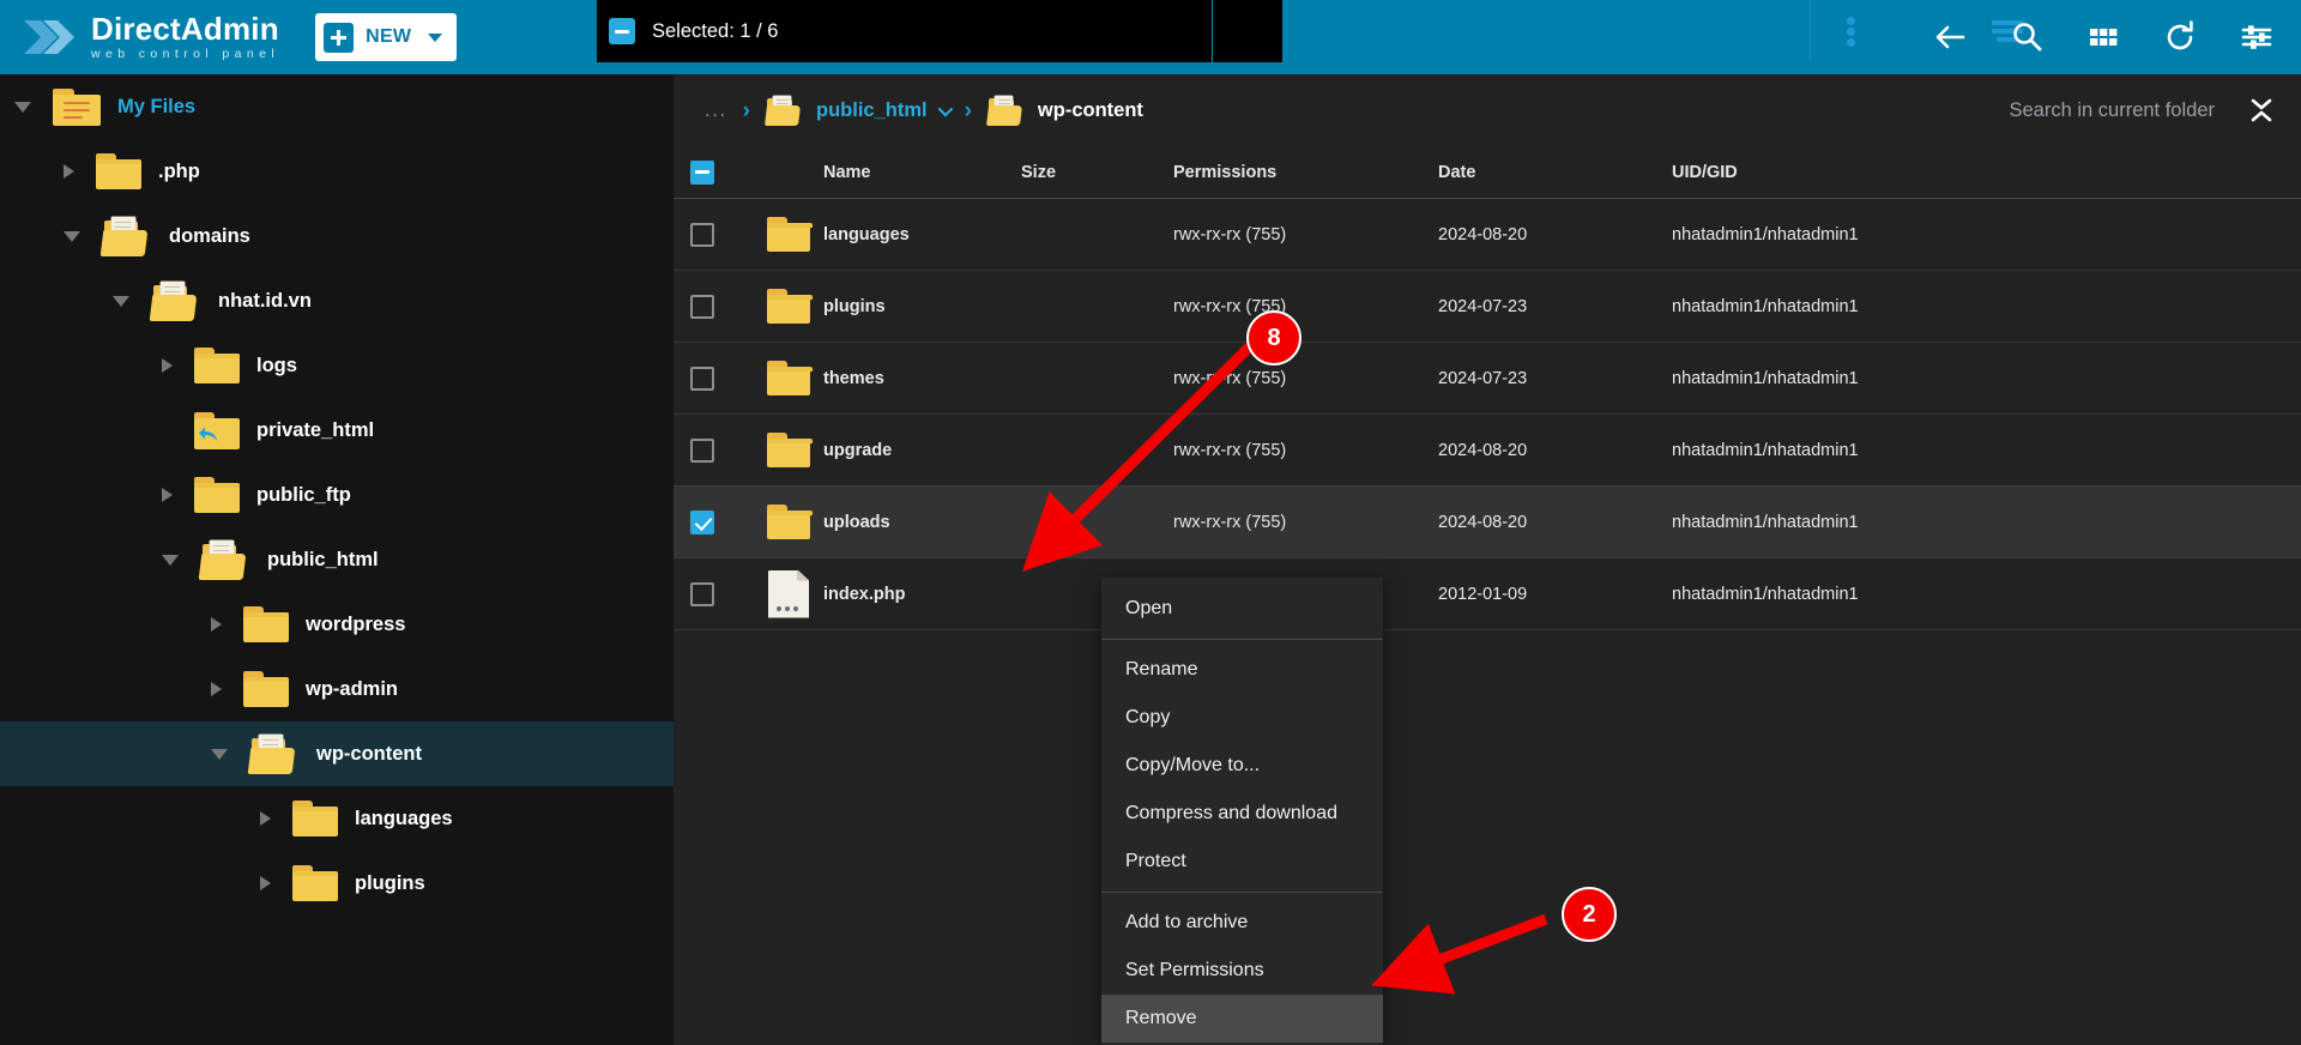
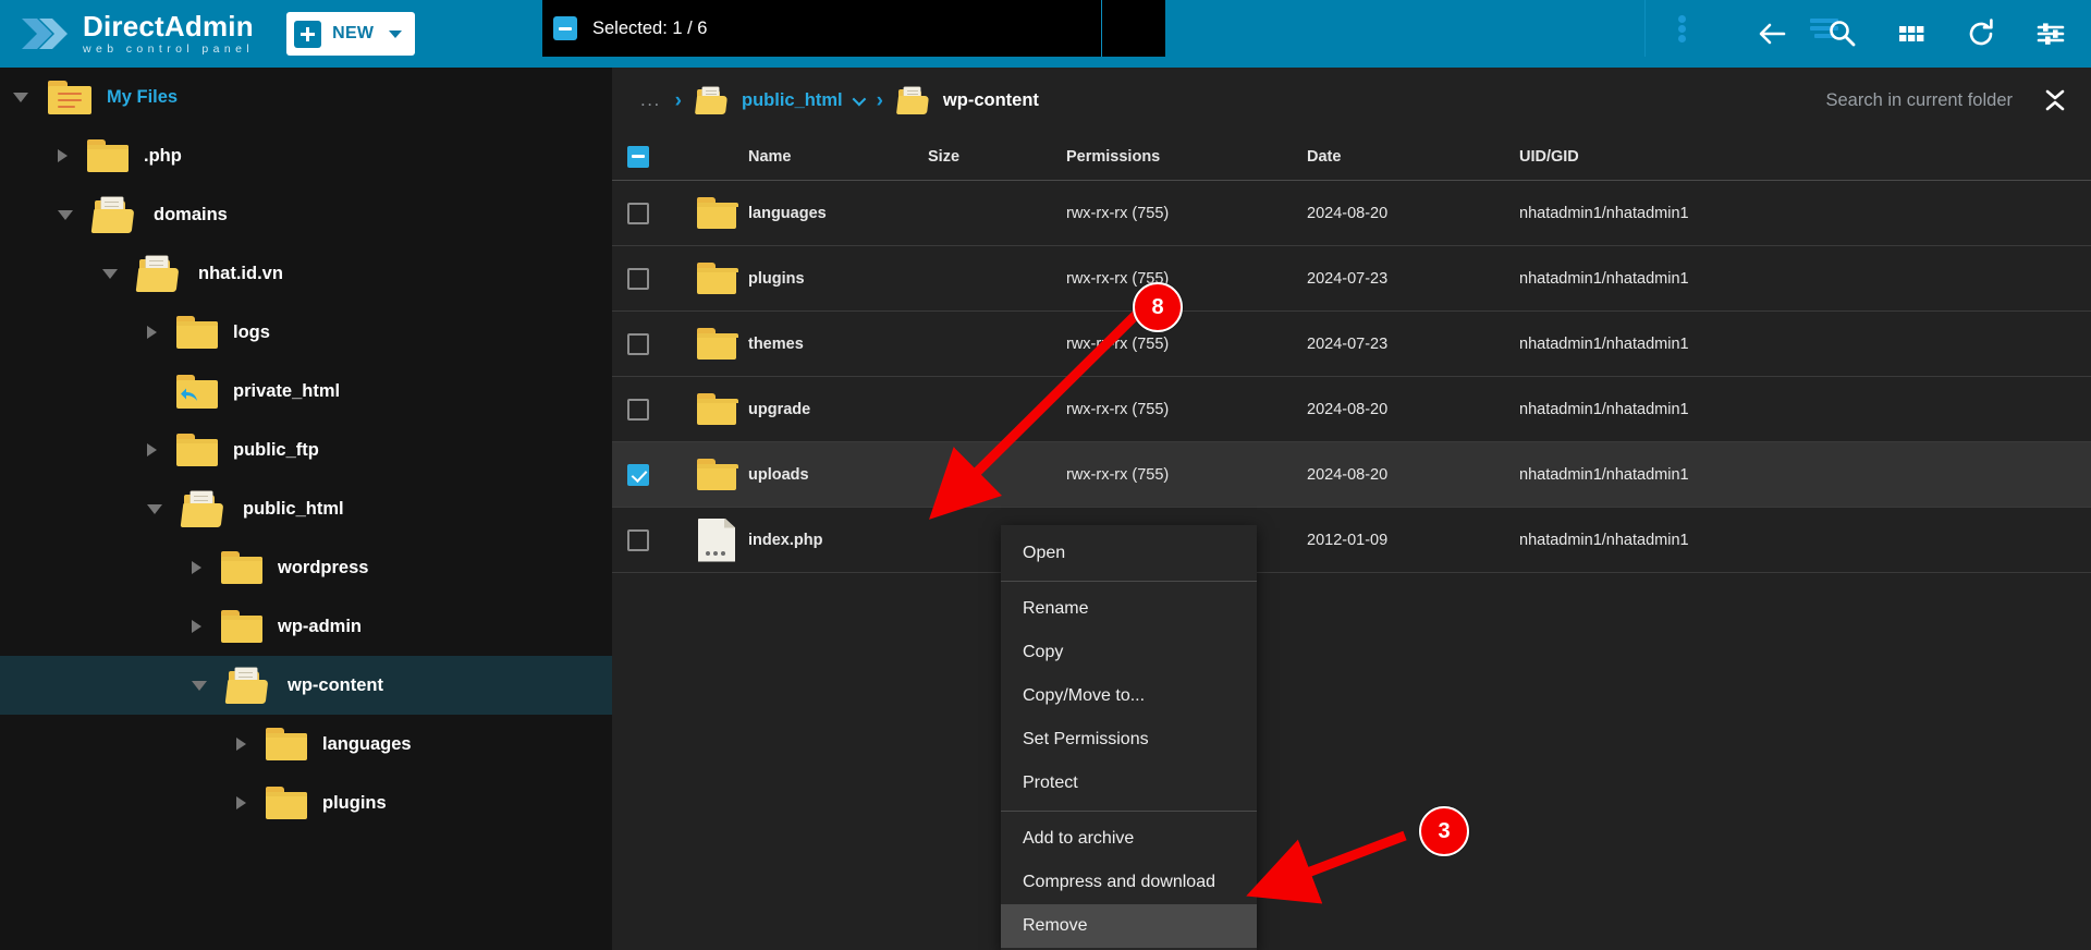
  DirectAdmin
  web control panel
  NEW
  Selected: 1 / 6
  My Files
  .php
  domains
  nhat.id.vn
  logs
  private_html
  public_ftp
  public_html
  wordpress
  wp-admin
  wp-content
  languages
  plugins
  ...
  ›
  public_html
  ›
  wp-content
  Search in current folder
  Name
  Size
  Permissions
  Date
  UID/GID
  languages
  rwx-rx-rx (755)
  2024-08-20
  nhatadmin1/nhatadmin1
  plugins
  rwx-rx-rx (755)
  2024-07-23
  nhatadmin1/nhatadmin1
  themes
  rwx-rrx (755)
  2024-07-23
  nhatadmin1/nhatadmin1
  upgrade
  rwx-rx-rx (755)
  2024-08-20
  nhatadmin1/nhatadmin1
  uploads
  rwx-rx-rx (755)
  2024-08-20
  nhatadmin1/nhatadmin1
  index.php
  2012-01-09
  nhatadmin1/nhatadmin1
  Open
  Rename
  Copy
  Copy/Move to...
- Compress and download
+ Set Permissions
  Protect
  Add to archive
- Set Permissions
+ Compress and download
  Remove
  8
- 2
+ 3
